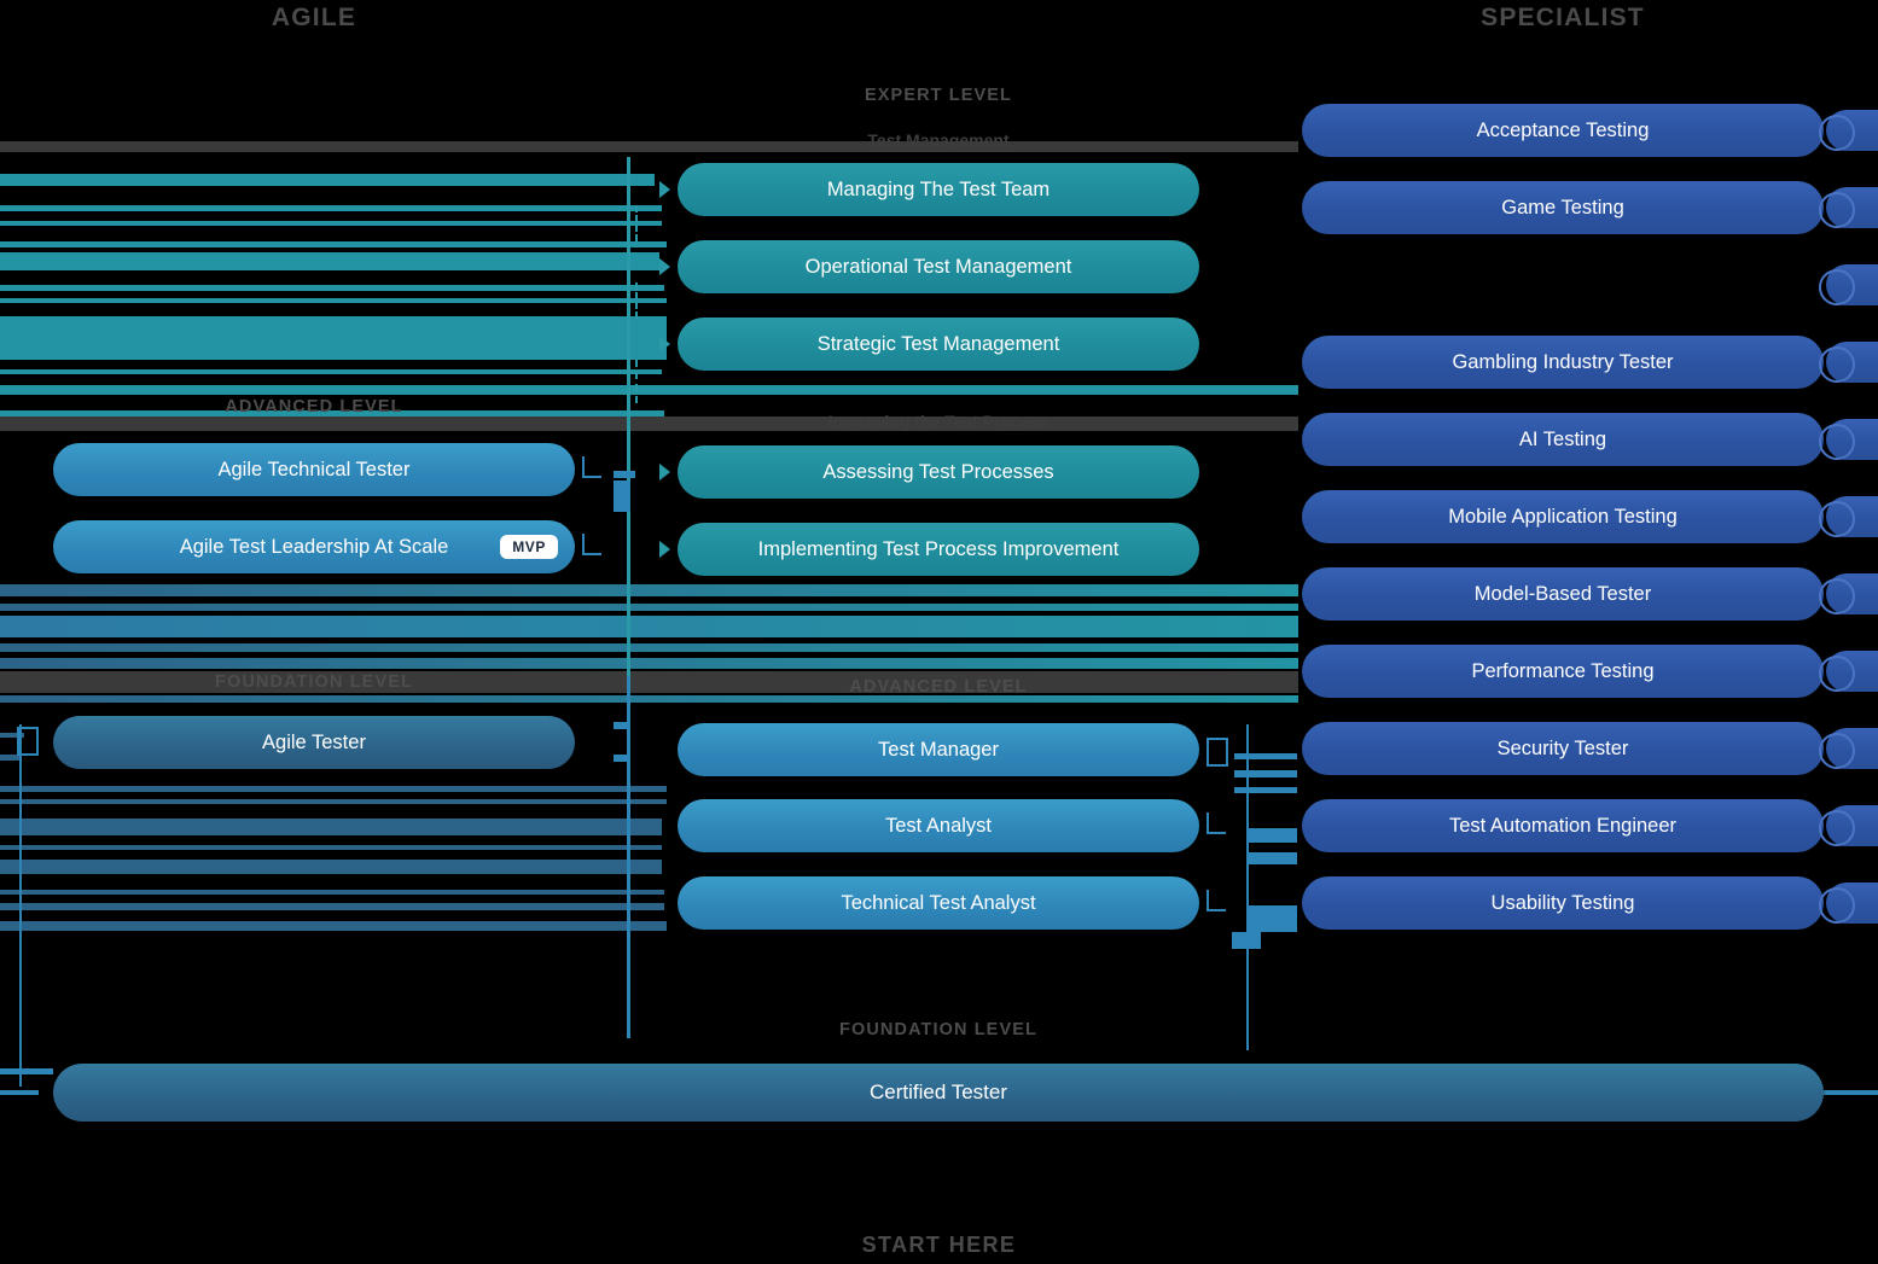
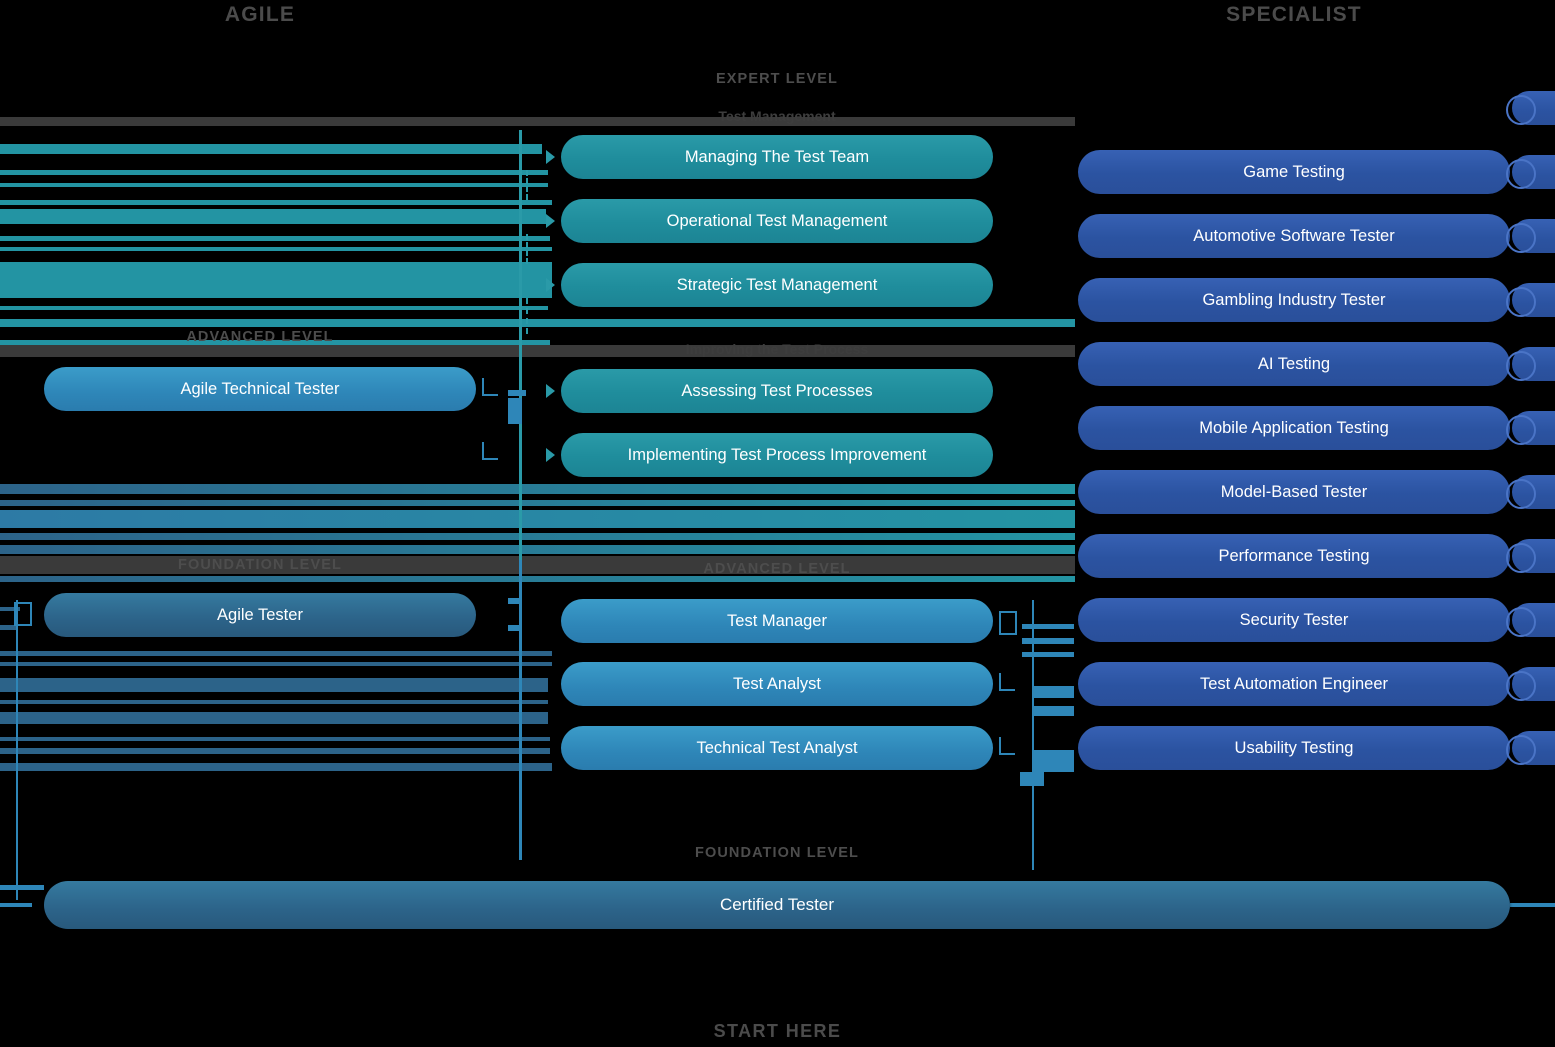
  AGILE
  SPECIALIST
  EXPERT LEVEL
  Test Management
  Improving the Test Process
  ADVANCED LEVEL
  ADVANCED LEVEL
  FOUNDATION LEVEL
  Managing The Test Team
  Operational Test Management
  Strategic Test Management
  Assessing Test Processes
  Implementing Test Process Improvement
  Agile Technical Tester
- Agile Test Leadership At Scale
- MVP
  Agile Tester
  Test Manager
  Test Analyst
  Technical Test Analyst
- Acceptance Testing
  Game Testing
+ Automotive Software Tester
  Gambling Industry Tester
  AI Testing
  Mobile Application Testing
  Model-Based Tester
  Performance Testing
  Security Tester
  Test Automation Engineer
  Usability Testing
  Certified Tester
  START HERE
